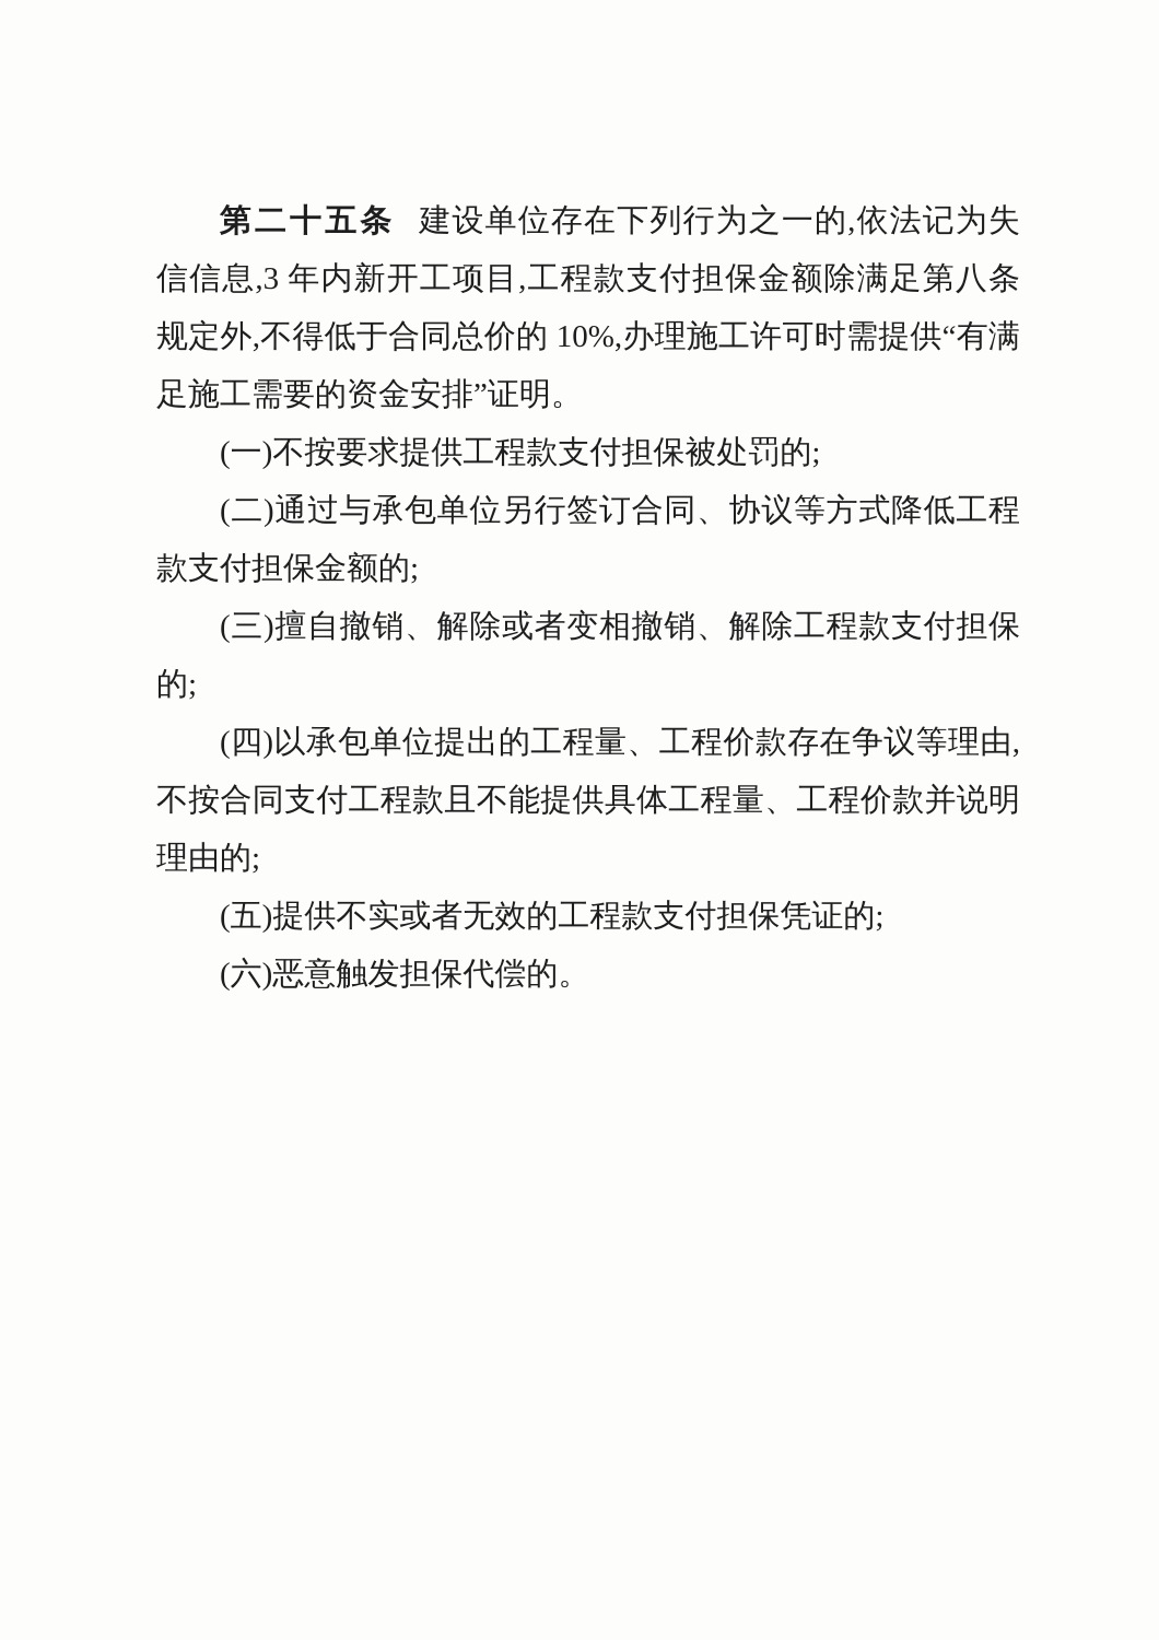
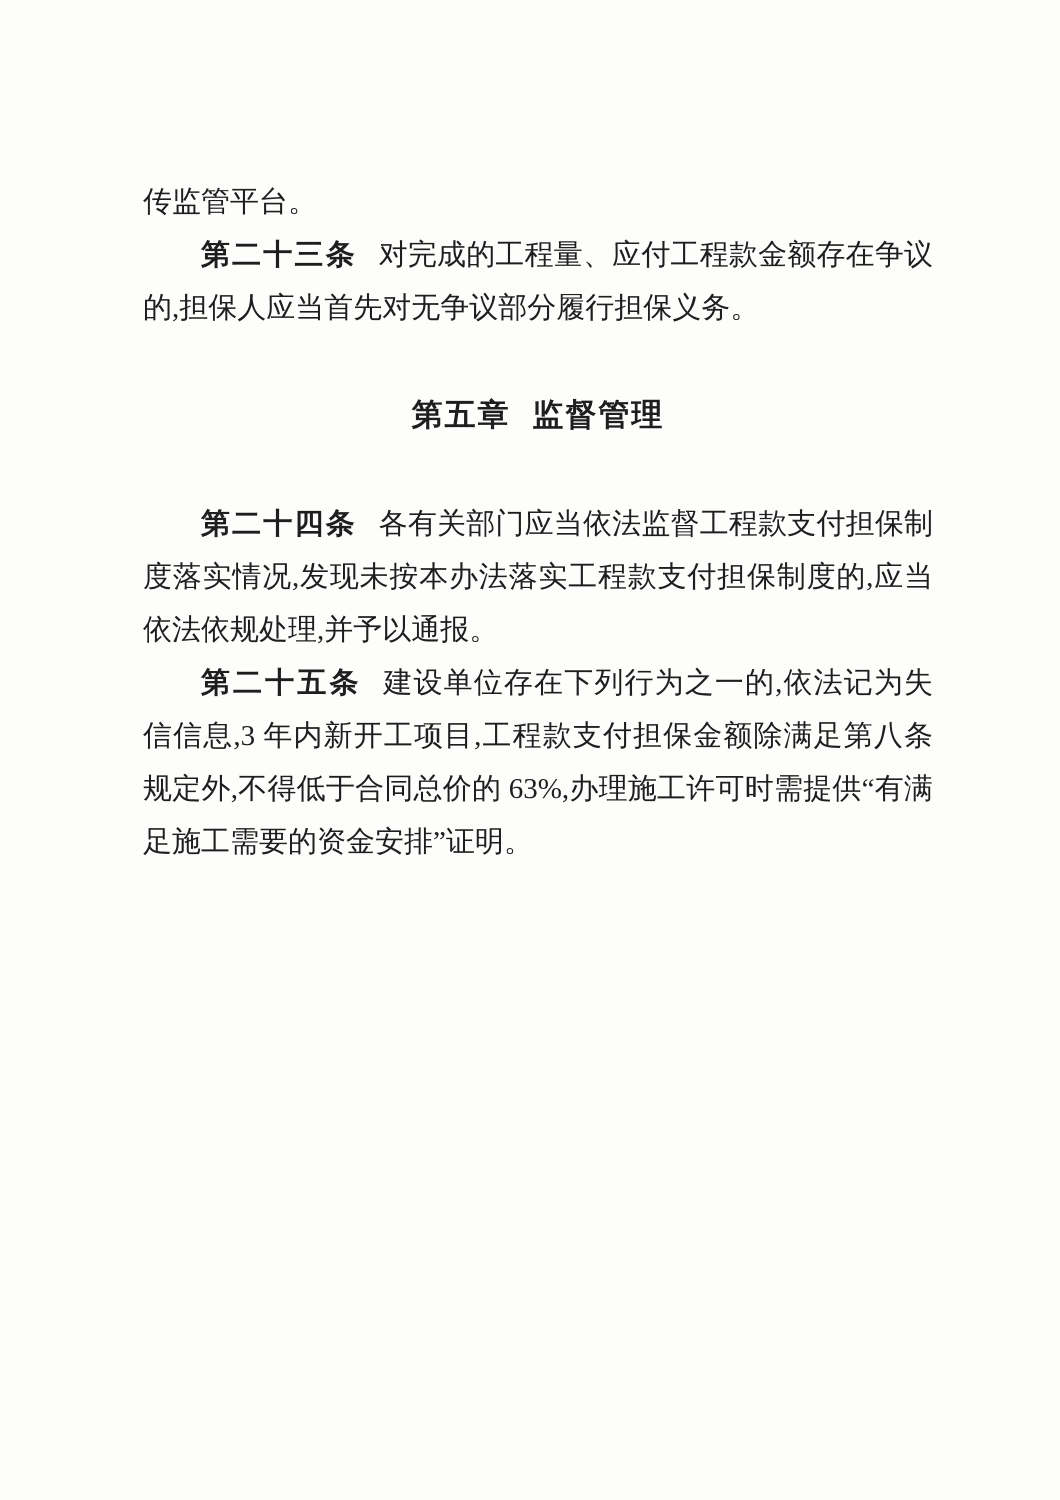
+ 传监管平台。
+ 第二十三条 对完成的工程量、应付工程款金额存在争议的,担保人应当首先对无争议部分履行担保义务。
+ 第五章 监督管理
+ 第二十四条 各有关部门应当依法监督工程款支付担保制度落实情况,发现未按本办法落实工程款支付担保制度的,应当依法依规处理,并予以通报。
- 第二十五条 建设单位存在下列行为之一的,依法记为失信信息,3 年内新开工项目,工程款支付担保金额除满足第八条规定外,不得低于合同总价的 10%,办理施工许可时需提供“有满足施工需要的资金安排”证明。
+ 第二十五条 建设单位存在下列行为之一的,依法记为失信信息,3 年内新开工项目,工程款支付担保金额除满足第八条规定外,不得低于合同总价的 63%,办理施工许可时需提供“有满足施工需要的资金安排”证明。
- (一)不按要求提供工程款支付担保被处罚的;
- (二)通过与承包单位另行签订合同、协议等方式降低工程款支付担保金额的;
- (三)擅自撤销、解除或者变相撤销、解除工程款支付担保的;
- (四)以承包单位提出的工程量、工程价款存在争议等理由,不按合同支付工程款且不能提供具体工程量、工程价款并说明理由的;
- (五)提供不实或者无效的工程款支付担保凭证的;
- (六)恶意触发担保代偿的。
